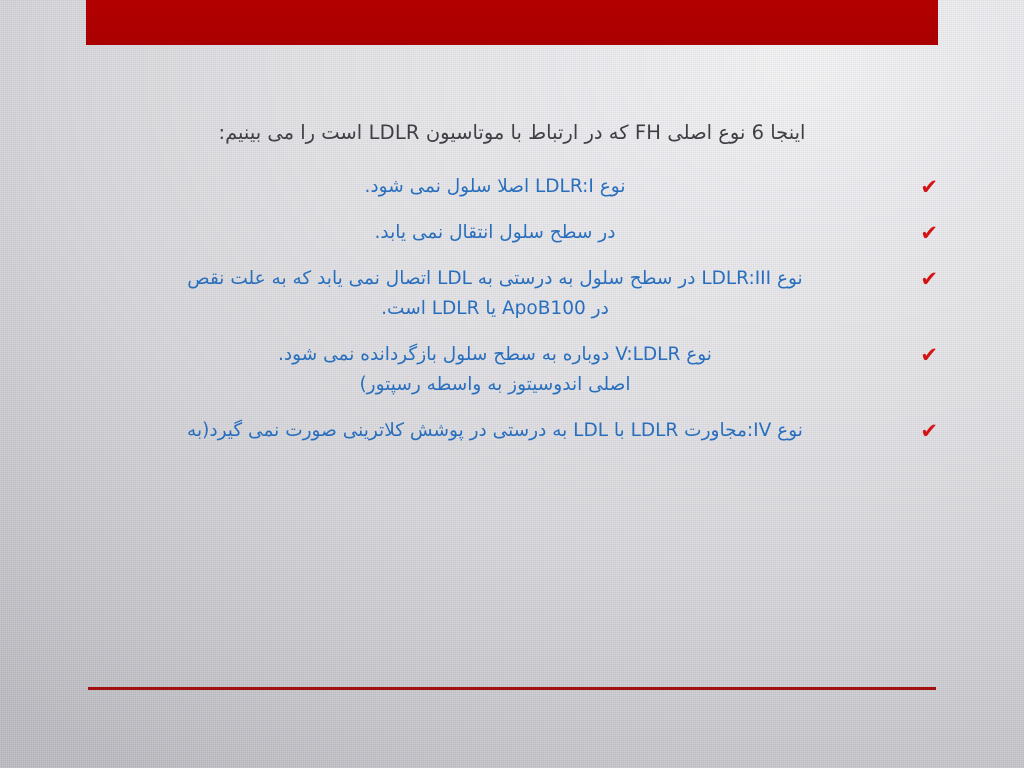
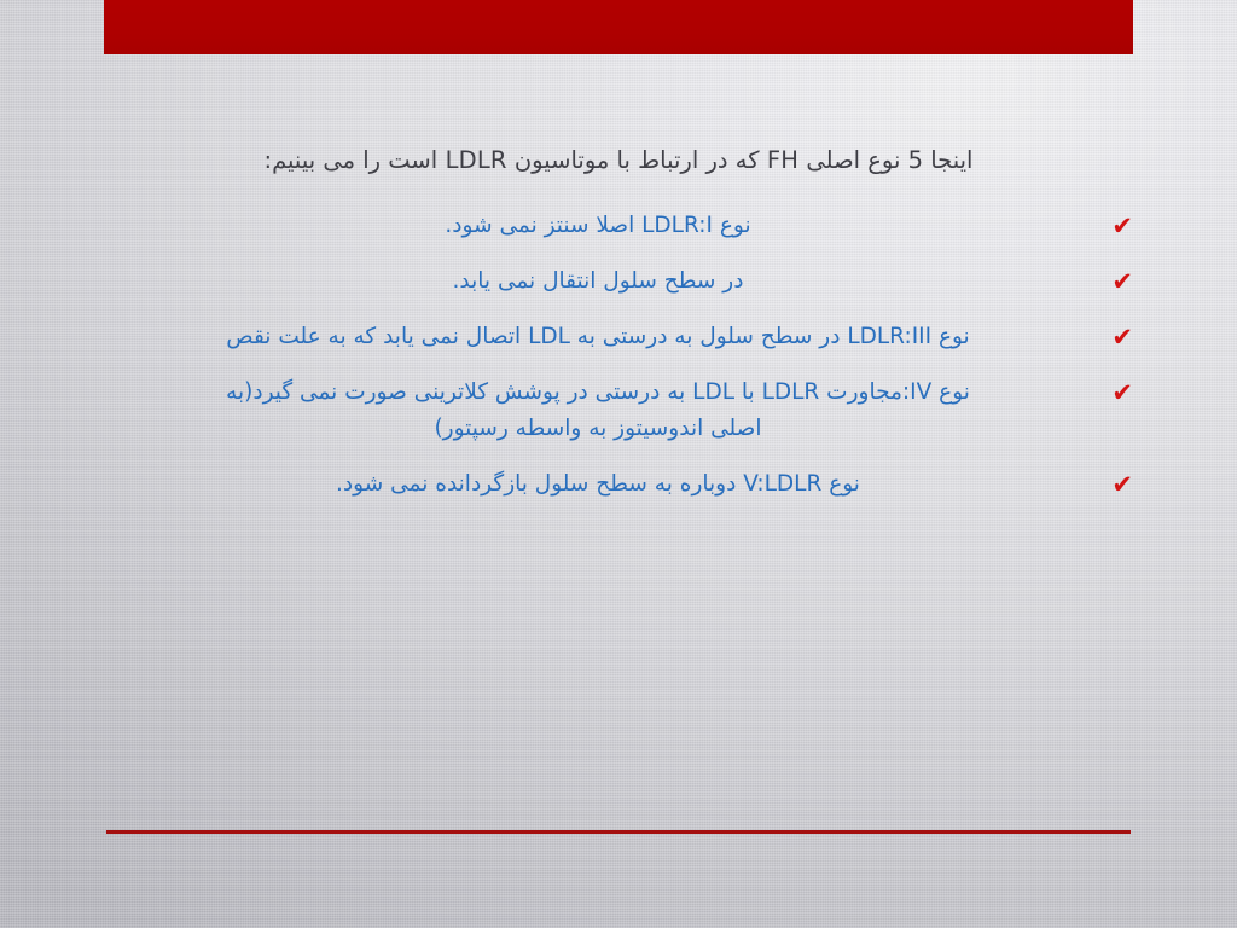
- اینجا 6 نوع اصلی FH که در ارتباط با موتاسیون LDLR است را می بینیم:
+ اینجا 5 نوع اصلی FH که در ارتباط با موتاسیون LDLR است را می بینیم:
  ✔
- نوع LDLR:I اصلا سلول نمی شود.
+ نوع LDLR:I اصلا سنتز نمی شود.
  ✔
  در سطح سلول انتقال نمی یابد.
  ✔
  نوع LDLR:III در سطح سلول به درستی به LDL اتصال نمی یابد که به علت نقص
- در ApoB100 یا LDLR است.
  ✔
- نوع V:LDLR دوباره به سطح سلول بازگردانده نمی شود.
+ نوع IV:مجاورت LDLR با LDL به درستی در پوشش کلاترینی صورت نمی گیرد(به
  اصلی اندوسیتوز به واسطه رسپتور)
  ✔
- نوع IV:مجاورت LDLR با LDL به درستی در پوشش کلاترینی صورت نمی گیرد(به
+ نوع V:LDLR دوباره به سطح سلول بازگردانده نمی شود.
